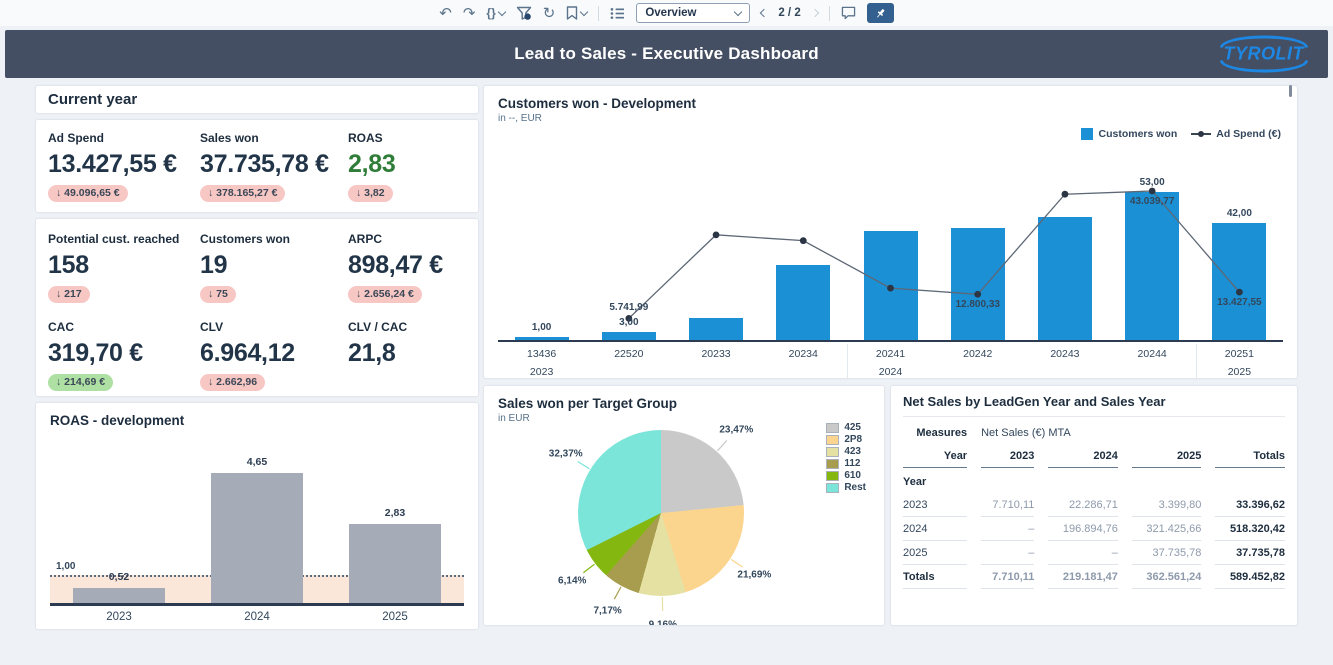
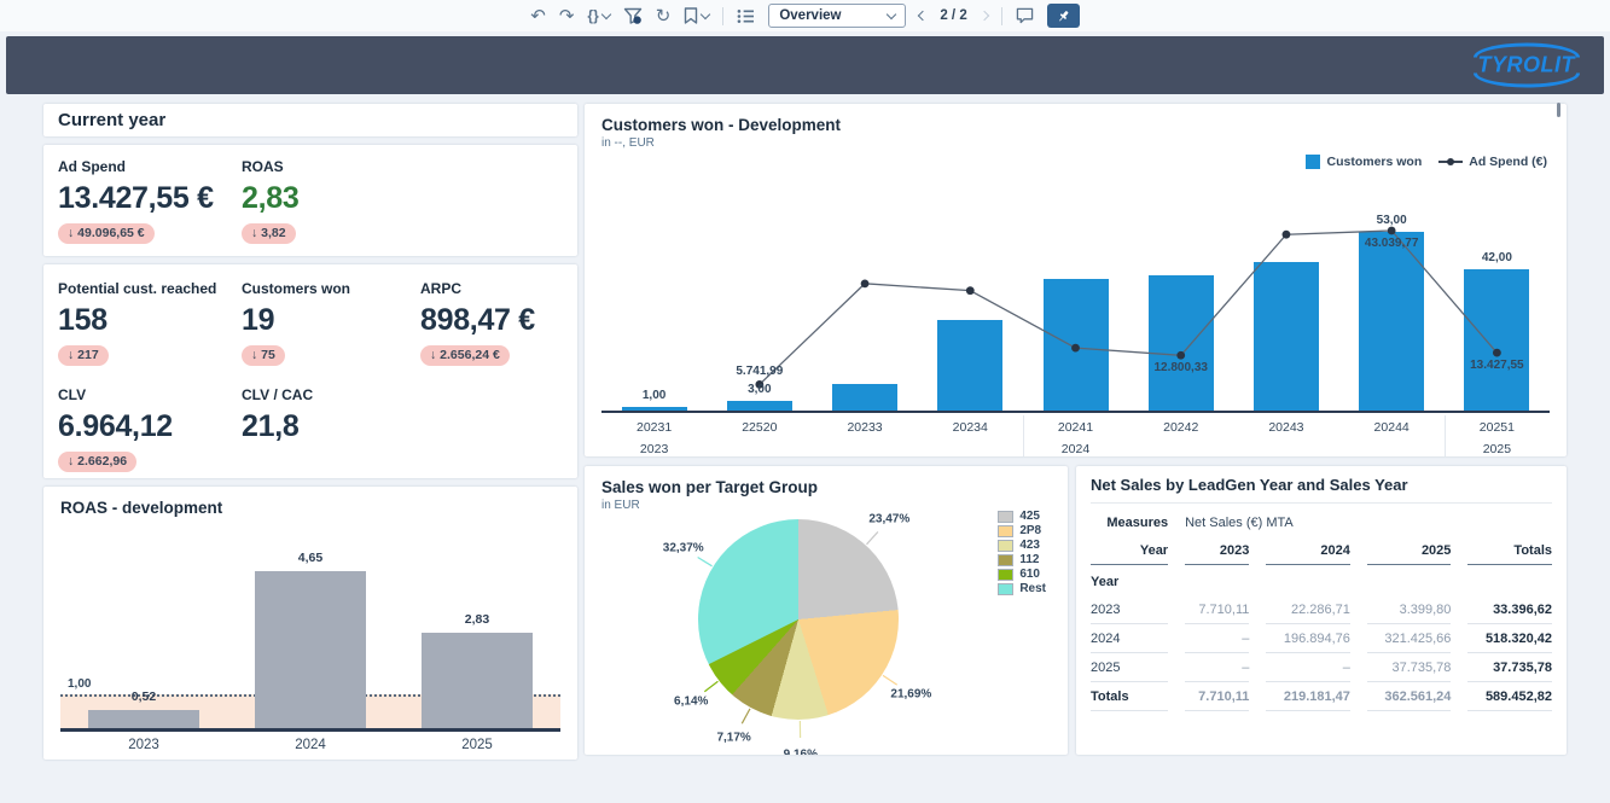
  ↶
  ↷
  {}
  ↻
  Overview
  2 / 2
- Lead to Sales - Executive Dashboard
  TYROLIT
  Current year
  Ad Spend
  13.427,55 €
  ↓ 49.096,65 €
- Sales won
- 37.735,78 €
- ↓ 378.165,27 €
  ROAS
  2,83
  ↓ 3,82
  Potential cust. reached
  158
  ↓ 217
  Customers won
  19
  ↓ 75
  ARPC
  898,47 €
  ↓ 2.656,24 €
- CAC
- 319,70 €
- ↓ 214,69 €
  CLV
  6.964,12
  ↓ 2.662,96
  CLV / CAC
  21,8
  ROAS - development
  1,00
  0,52
  4,65
  2,83
  2023
  2024
  2025
  Customers won - Development
  in --, EUR
  Customers won
  Ad Spend (€)
  1,00
  3,00
  53,00
  42,00
  5.741,99
  12.800,33
  43.039,77
  13.427,55
- 13436
+ 20231
  22520
  20233
  20234
  20241
  20242
  20243
  20244
  20251
  2023
  2024
  2025
  Sales won per Target Group
  in EUR
  23,47%
  21,69%
  9,16%
  7,17%
  6,14%
  32,37%
  425
  2P8
  423
  112
  610
  Rest
  Net Sales by LeadGen Year and Sales Year
  Measures	Net Sales (€) MTA
  Year	2023	2024	2025	Totals
  Year
  2023	7.710,11	22.286,71	3.399,80	33.396,62
  2024	–	196.894,76	321.425,66	518.320,42
  2025	–	–	37.735,78	37.735,78
  Totals	7.710,11	219.181,47	362.561,24	589.452,82
